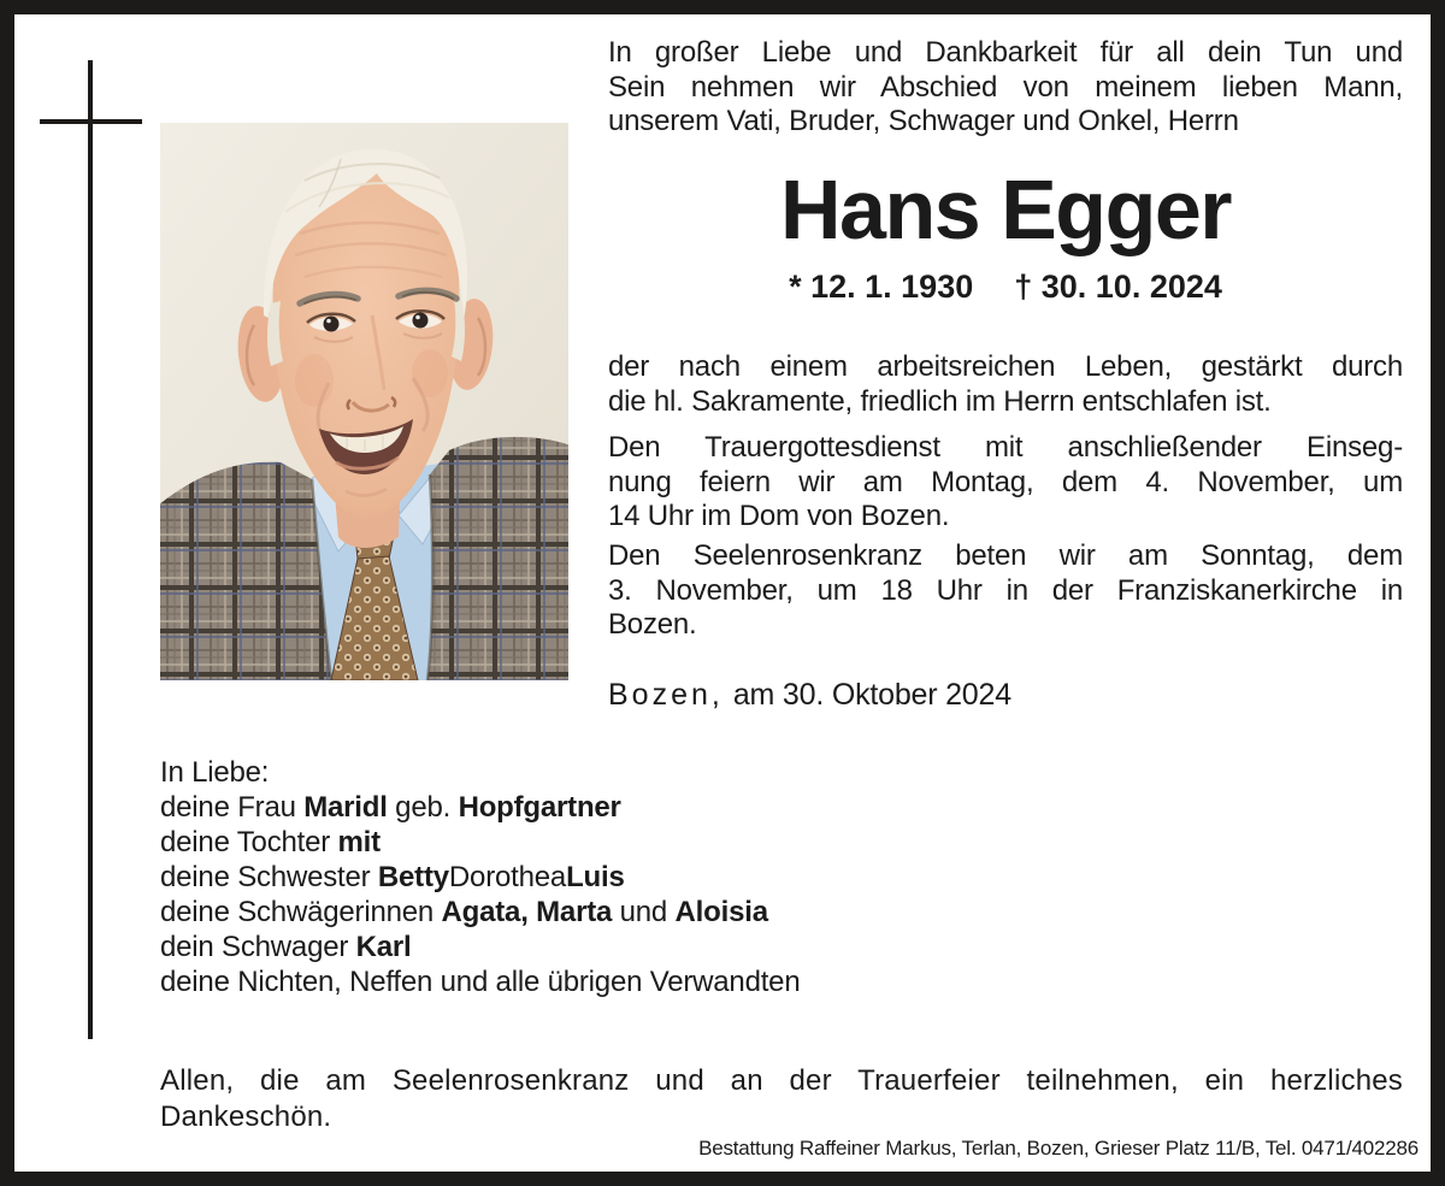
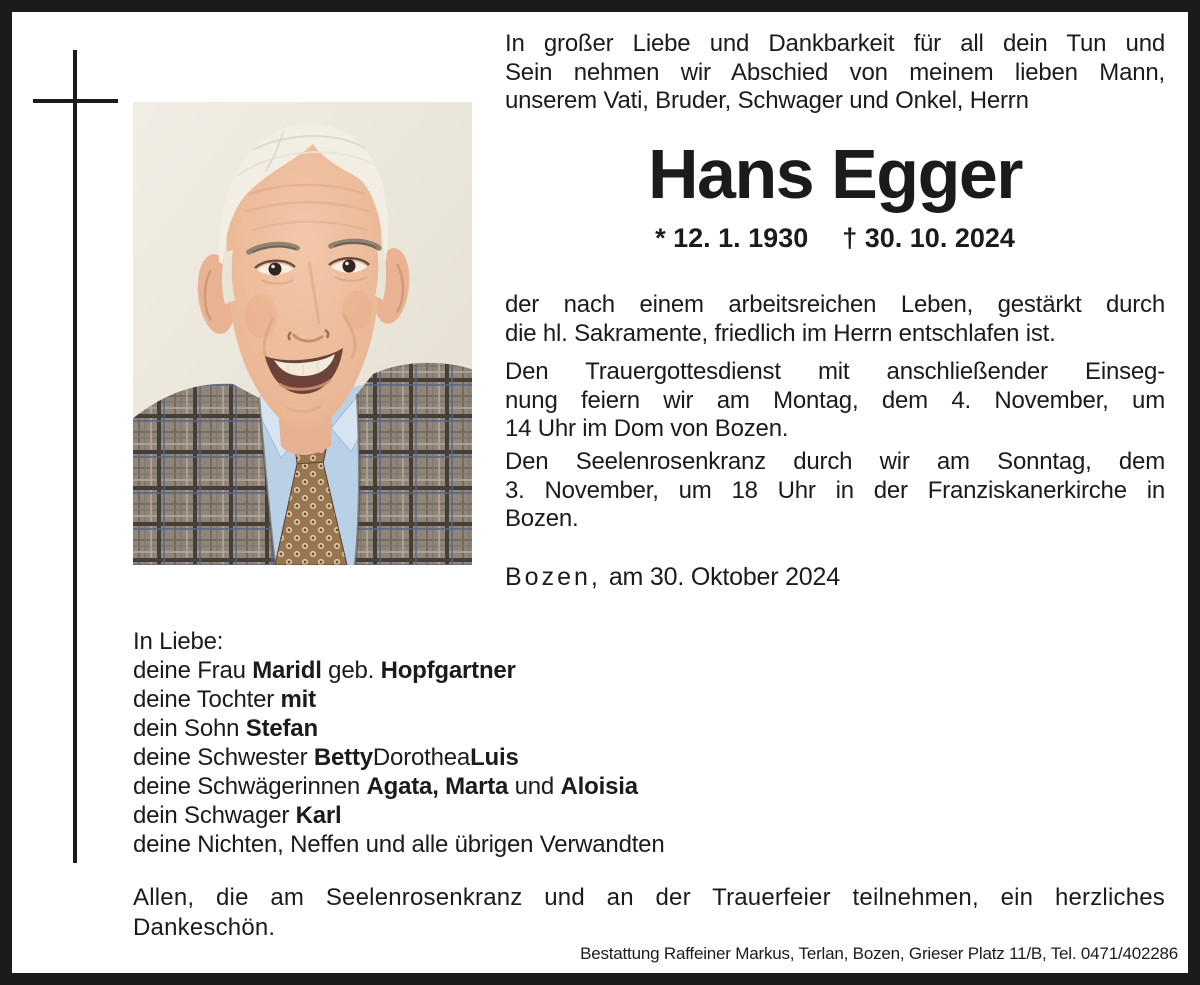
  In großer Liebe und Dankbarkeit für all dein Tun und
  Sein nehmen wir Abschied von meinem lieben Mann,
  unserem Vati, Bruder, Schwager und Onkel, Herrn
  Hans Egger
  * 12. 1. 1930
  † 30. 10. 2024
  der nach einem arbeitsreichen Leben, gestärkt durch
  die hl. Sakramente, friedlich im Herrn entschlafen ist.
  Den Trauergottesdienst mit anschließender Einseg-
  nung feiern wir am Montag, dem 4. November, um
  14 Uhr im Dom von Bozen.
- Den Seelenrosenkranz beten wir am Sonntag, dem
+ Den Seelenrosenkranz durch wir am Sonntag, dem
  3. November, um 18 Uhr in der Franziskanerkirche in
  Bozen.
  Bozen, am 30. Oktober 2024
  In Liebe:
  deine Frau Maridl geb. Hopfgartner
  deine Tochter mit
+ dein Sohn Stefan
  deine Schwester BettyDorotheaLuis
  deine Schwägerinnen Agata, Marta und Aloisia
  dein Schwager Karl
  deine Nichten, Neffen und alle übrigen Verwandten
  Allen, die am Seelenrosenkranz und an der Trauerfeier teilnehmen, ein herzliches
  Dankeschön.
  Bestattung Raffeiner Markus, Terlan, Bozen, Grieser Platz 11/B, Tel. 0471/402286
